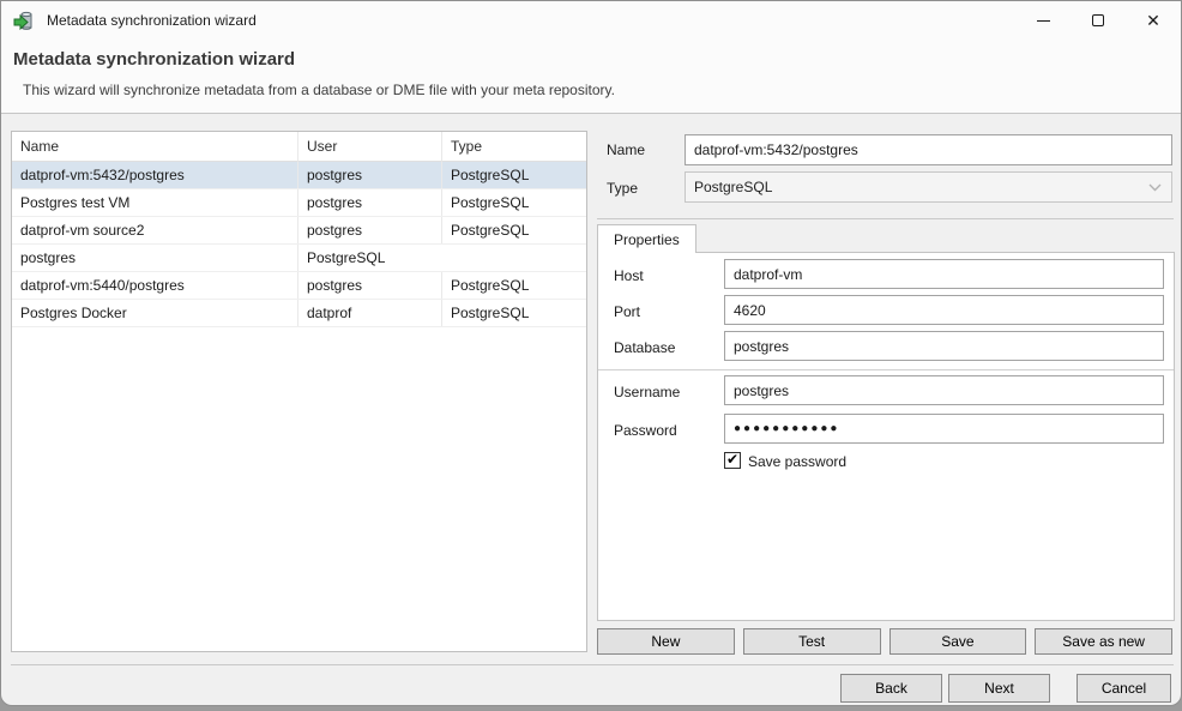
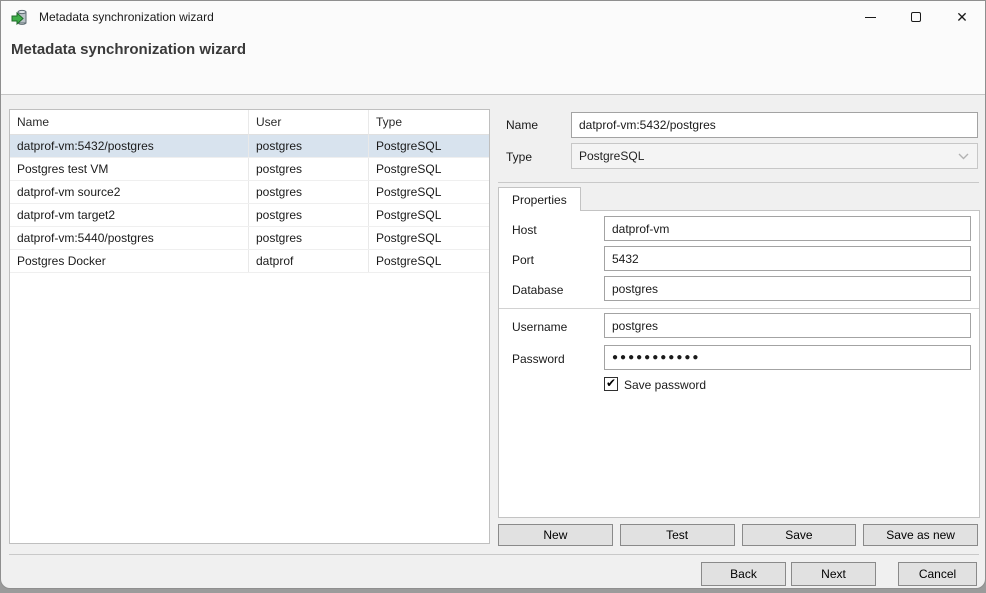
  Metadata synchronization wizard
  ✕
  Metadata synchronization wizard
- This wizard will synchronize metadata from a database or DME file with your meta repository.
  Name
  User
  Type
  datprof-vm:5432/postgres
  postgres
  PostgreSQL
  Postgres test VM
  postgres
  PostgreSQL
  datprof-vm source2
  postgres
  PostgreSQL
+ datprof-vm target2
  postgres
  PostgreSQL
  datprof-vm:5440/postgres
  postgres
  PostgreSQL
  Postgres Docker
  datprof
  PostgreSQL
  Name
  datprof-vm:5432/postgres
  Type
  PostgreSQL
  Properties
  Host
  datprof-vm
  Port
- 4620
+ 5432
  Database
  postgres
  Username
  postgres
  Password
  ●●●●●●●●●●●
  Save password
  New
  Test
  Save
  Save as new
  Back
  Next
  Cancel
